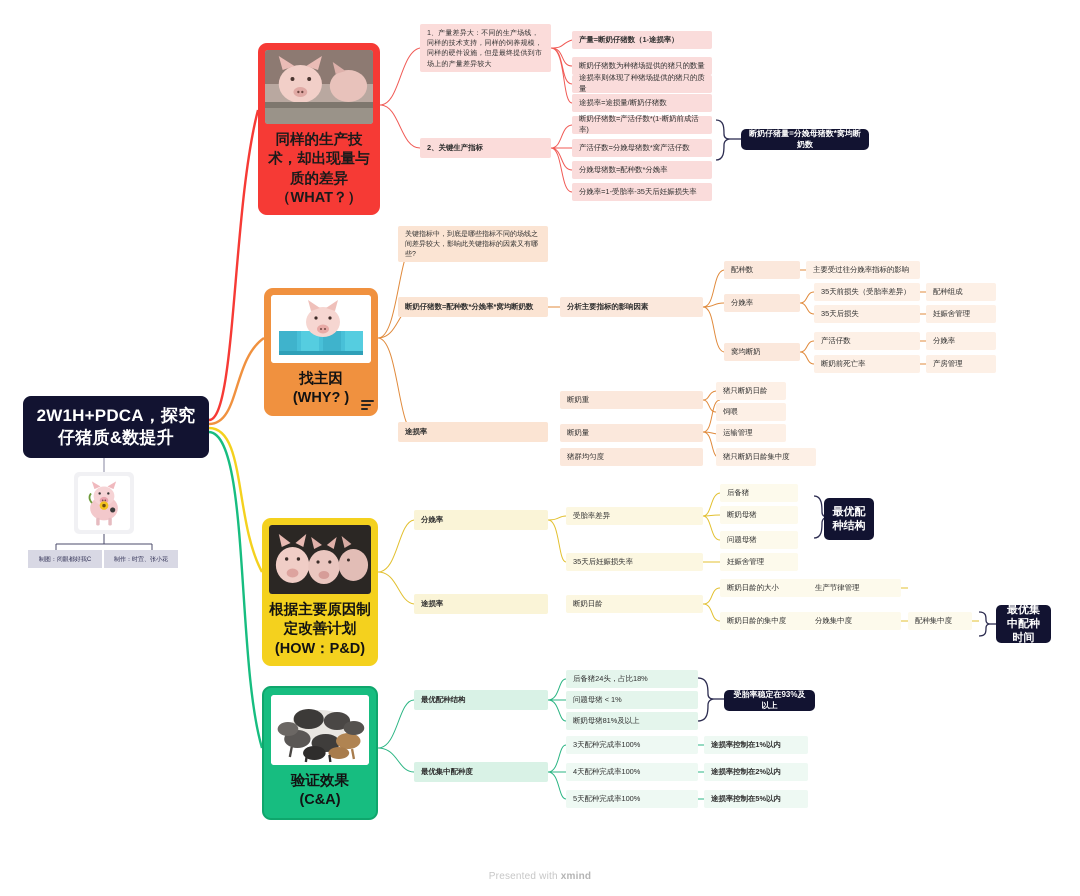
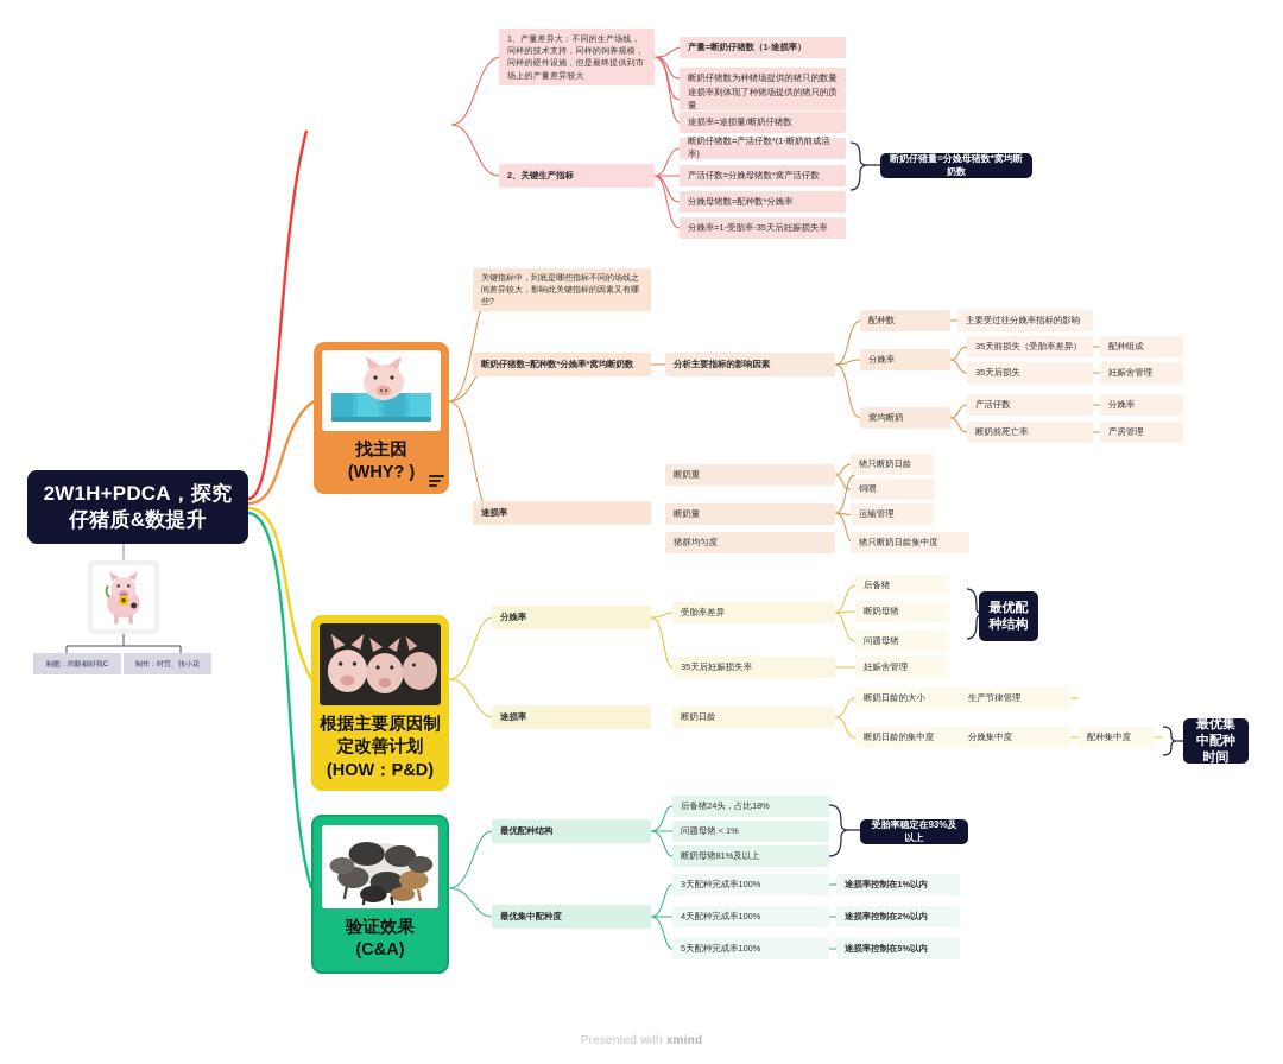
  2W1H+PDCA，探究仔猪质&数提升
- 同样的生产技术，却出现量与质的差异（WHAT？）
  1、产量差异大：不同的生产场线，同样的技术支持，同样的饲养规模，同样的硬件设施，但是最终提供到市场上的产量差异较大
  2、关键生产指标
  产量=断奶仔猪数（1-途损率）
  断奶仔猪数为种猪场提供的猪只的数量
  途损率则体现了种猪场提供的猪只的质量
  途损率=途损量/断奶仔猪数
  断奶仔猪数=产活仔数*(1-断奶前成活率)
  产活仔数=分娩母猪数*窝产活仔数
  分娩母猪数=配种数*分娩率
  分娩率=1-受胎率-35天后妊娠损失率
  断奶仔猪量=分娩母猪数*窝均断奶数
  找主因
  (WHY? )
  断奶仔猪数=配种数*分娩率*窝均断奶数
  途损率
  分析主要指标的影响因素
  配种数
  主要受过往分娩率指标的影响
  分娩率
  35天前损失（受胎率差异）
  配种组成
  35天后损失
  妊娠舍管理
  窝均断奶
  产活仔数
  分娩率
  断奶前死亡率
  产房管理
  断奶重
  猪只断奶日龄
  饲喂
  断奶量
  运输管理
  猪群均匀度
  猪只断奶日龄集中度
  根据主要原因制定改善计划
  (HOW：P&D)
  分娩率
  途损率
  受胎率差异
  后备猪
  断奶母猪
  问题母猪
  最优配种结构
  35天后妊娠损失率
  妊娠舍管理
  断奶日龄
  断奶日龄的大小
  生产节律管理
  断奶日龄的集中度
  分娩集中度
  配种集中度
  最优集中配种时间
  验证效果(C&A)
  最优配种结构
  最优集中配种度
  后备猪24头，占比18%
  问题母猪 < 1%
  断奶母猪81%及以上
  受胎率稳定在93%及以上
  3天配种完成率100%
  途损率控制在1%以内
  4天配种完成率100%
  途损率控制在2%以内
  5天配种完成率100%
  途损率控制在5%以内
  Presented with xmind
